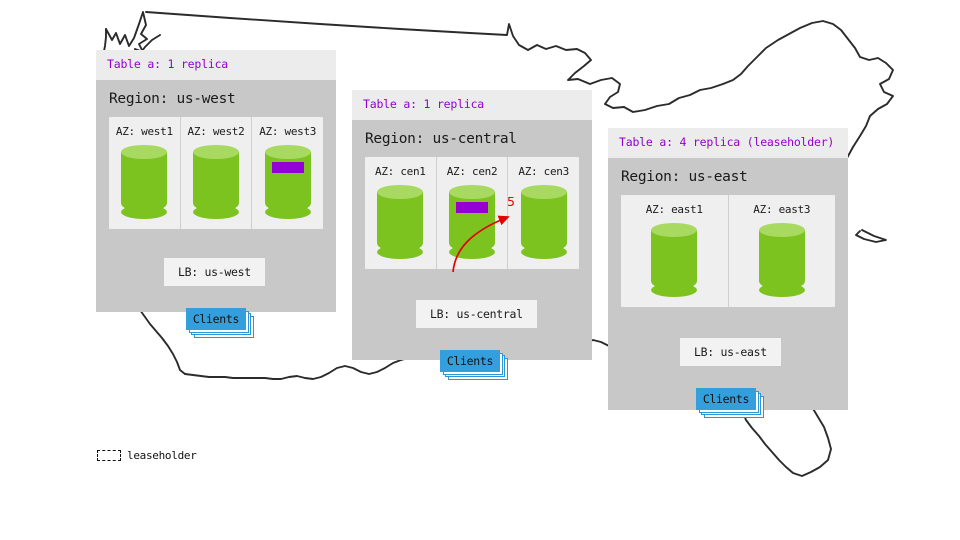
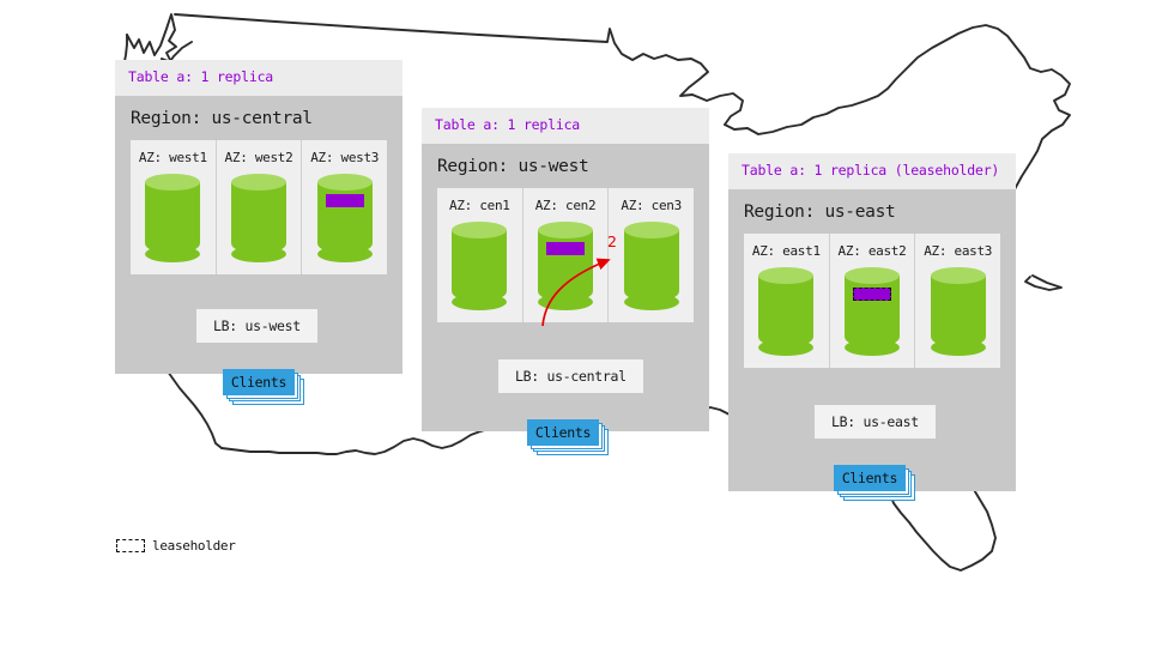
  Table a: 1 replica
- Region: us-west
+ Region: us-central
  AZ: west1
  AZ: west2
  AZ: west3
  LB: us-west
  Clients
  Table a: 1 replica
- Region: us-central
+ Region: us-west
  AZ: cen1
  AZ: cen2
  AZ: cen3
  LB: us-central
  Clients
- Table a: 4 replica (leaseholder)
+ Table a: 1 replica (leaseholder)
  Region: us-east
  AZ: east1
+ AZ: east2
  AZ: east3
  LB: us-east
  Clients
- 5
+ 2
  leaseholder
